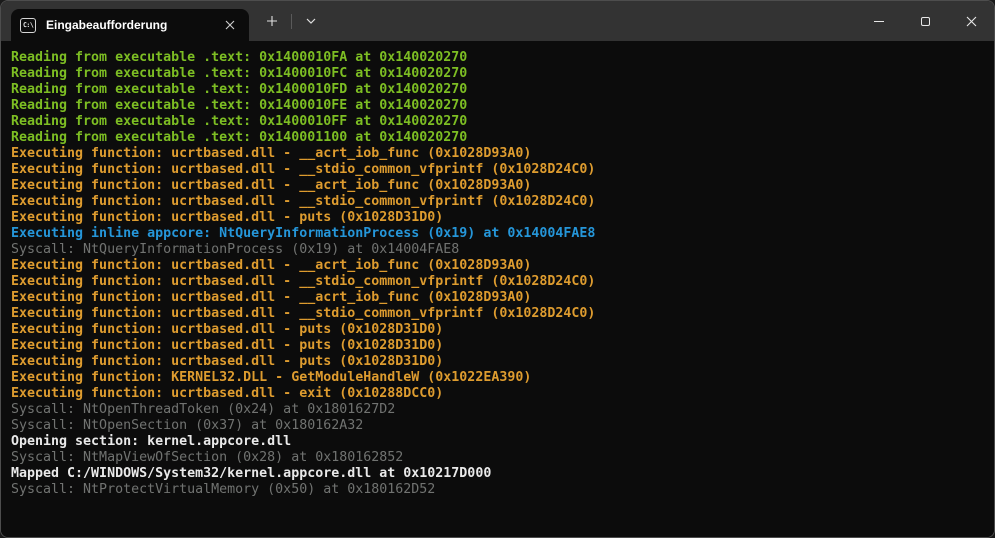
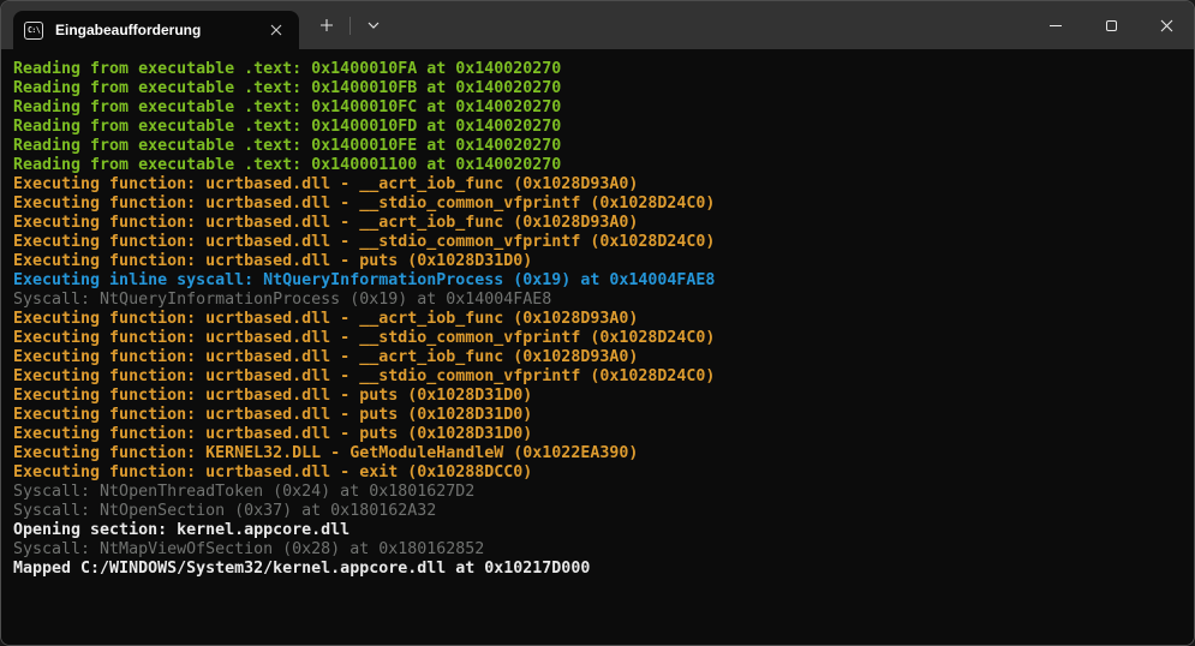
  C:\
  Eingabeaufforderung
  Reading from executable .text: 0x1400010FA at 0x140020270
+ Reading from executable .text: 0x1400010FB at 0x140020270
  Reading from executable .text: 0x1400010FC at 0x140020270
  Reading from executable .text: 0x1400010FD at 0x140020270
  Reading from executable .text: 0x1400010FE at 0x140020270
- Reading from executable .text: 0x1400010FF at 0x140020270
  Reading from executable .text: 0x140001100 at 0x140020270
  Executing function: ucrtbased.dll - __acrt_iob_func (0x1028D93A0)
  Executing function: ucrtbased.dll - __stdio_common_vfprintf (0x1028D24C0)
  Executing function: ucrtbased.dll - __acrt_iob_func (0x1028D93A0)
  Executing function: ucrtbased.dll - __stdio_common_vfprintf (0x1028D24C0)
  Executing function: ucrtbased.dll - puts (0x1028D31D0)
- Executing inline appcore: NtQueryInformationProcess (0x19) at 0x14004FAE8
+ Executing inline syscall: NtQueryInformationProcess (0x19) at 0x14004FAE8
  Syscall: NtQueryInformationProcess (0x19) at 0x14004FAE8
  Executing function: ucrtbased.dll - __acrt_iob_func (0x1028D93A0)
  Executing function: ucrtbased.dll - __stdio_common_vfprintf (0x1028D24C0)
  Executing function: ucrtbased.dll - __acrt_iob_func (0x1028D93A0)
  Executing function: ucrtbased.dll - __stdio_common_vfprintf (0x1028D24C0)
  Executing function: ucrtbased.dll - puts (0x1028D31D0)
  Executing function: ucrtbased.dll - puts (0x1028D31D0)
  Executing function: ucrtbased.dll - puts (0x1028D31D0)
  Executing function: KERNEL32.DLL - GetModuleHandleW (0x1022EA390)
  Executing function: ucrtbased.dll - exit (0x10288DCC0)
  Syscall: NtOpenThreadToken (0x24) at 0x1801627D2
  Syscall: NtOpenSection (0x37) at 0x180162A32
  Opening section: kernel.appcore.dll
  Syscall: NtMapViewOfSection (0x28) at 0x180162852
  Mapped C:/WINDOWS/System32/kernel.appcore.dll at 0x10217D000
- Syscall: NtProtectVirtualMemory (0x50) at 0x180162D52
